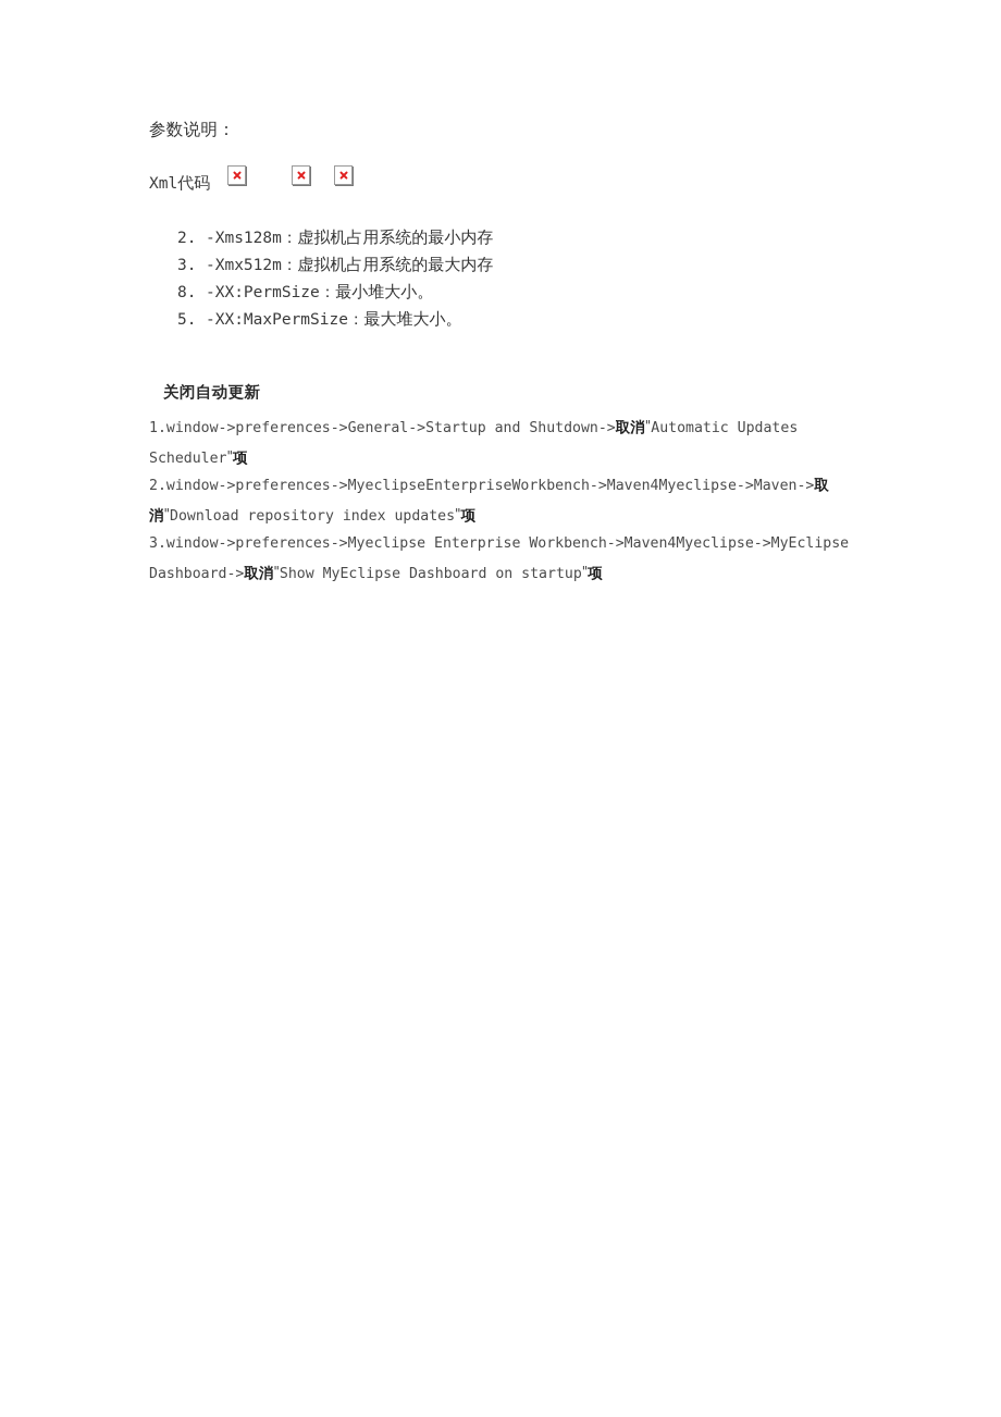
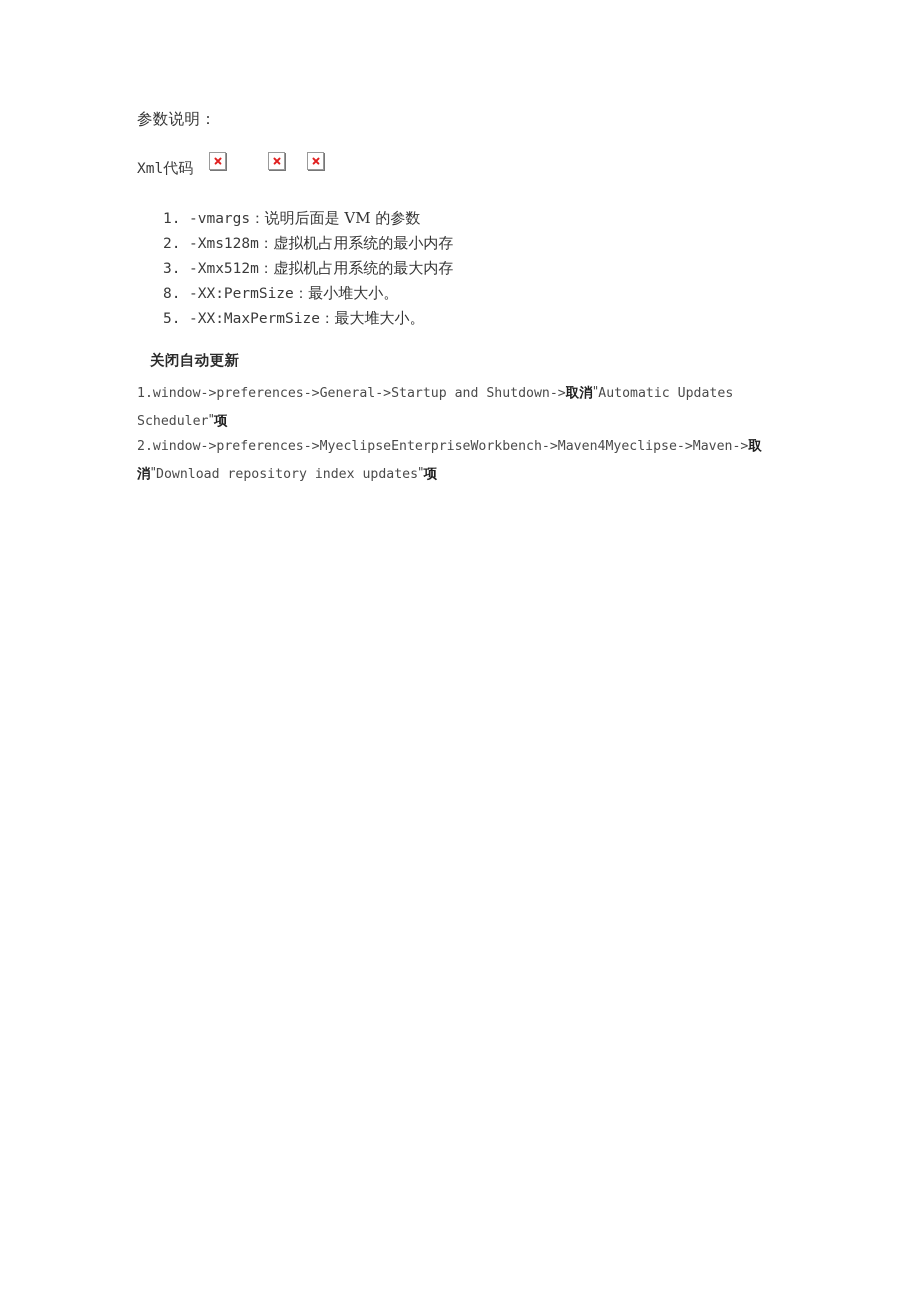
  参数说明：
  Xml代码
+ 1.
+ -vmargs：
+ 说明后面是 VM 的参数
  2.
  -Xms128m：
  虚拟机占用系统的最小内存
  3.
  -Xmx512m：
  虚拟机占用系统的最大内存
  8.
  -XX:PermSize：
  最小堆大小。
  5.
  -XX:MaxPermSize：
  最大堆大小。
  关闭自动更新
  1.window->preferences->General->Startup and Shutdown->取消"Automatic Updates Scheduler"项
  2.window->preferences->MyeclipseEnterpriseWorkbench->Maven4Myeclipse->Maven->取消"Download repository index updates"项
- 3.window->preferences->Myeclipse Enterprise Workbench->Maven4Myeclipse->MyEclipse Dashboard->取消"Show MyEclipse Dashboard on startup"项
